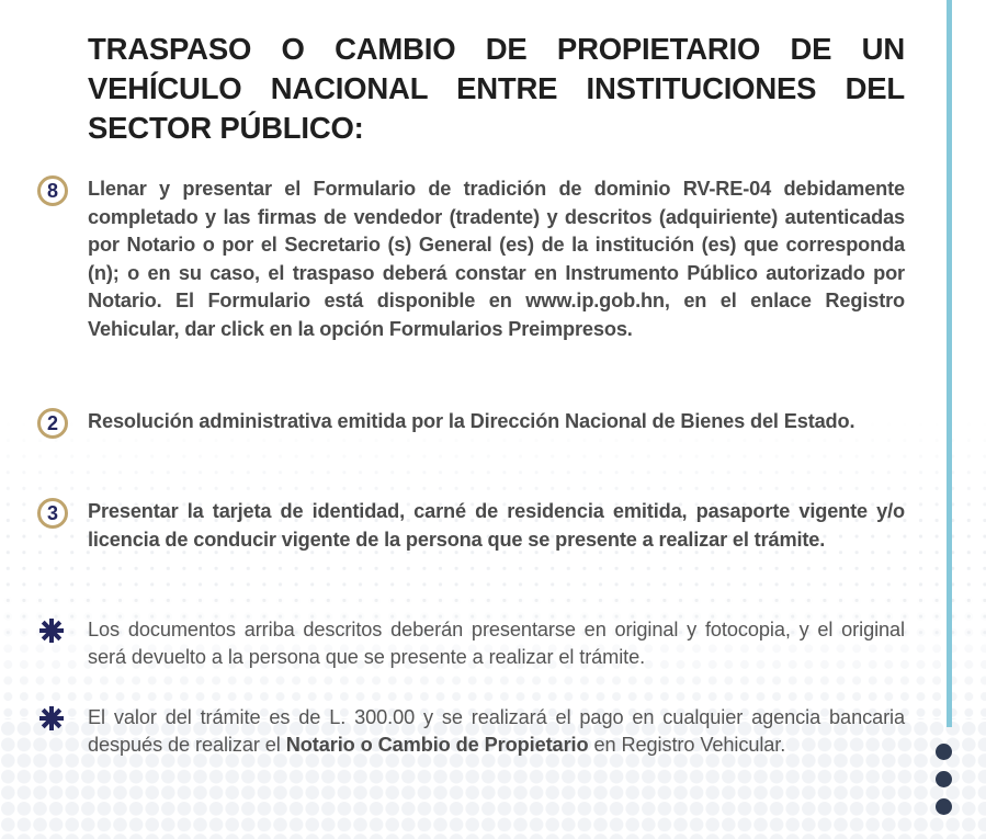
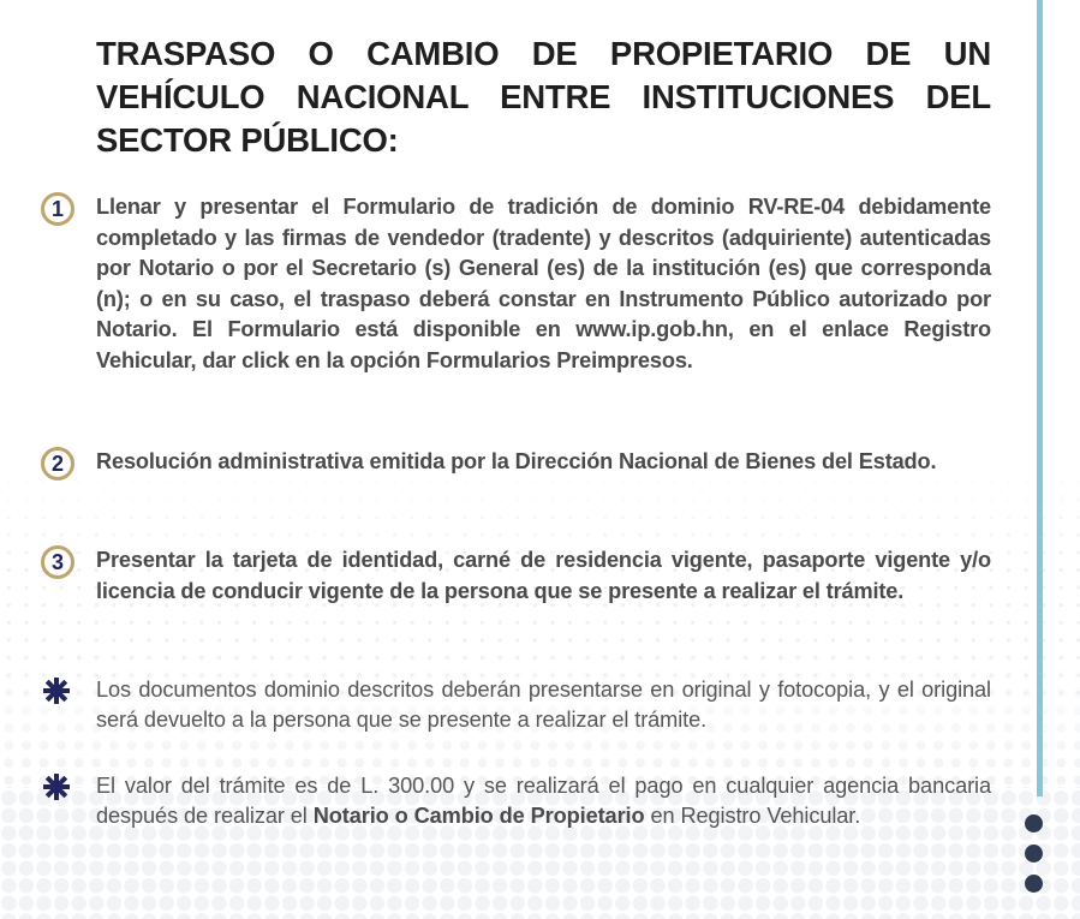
  TRASPASO O CAMBIO DE PROPIETARIO DE UN VEHÍCULO NACIONAL ENTRE INSTITUCIONES DEL SECTOR PÚBLICO:
- 8
+ 1
  Llenar y presentar el Formulario de tradición de dominio RV-RE-04 debidamente completado y las firmas de vendedor (tradente) y descritos (adquiriente) autenticadas por Notario o por el Secretario (s) General (es) de la institución (es) que corresponda (n); o en su caso, el traspaso deberá constar en Instrumento Público autorizado por Notario. El Formulario está disponible en www.ip.gob.hn, en el enlace Registro Vehicular, dar click en la opción Formularios Preimpresos.
  2
  Resolución administrativa emitida por la Dirección Nacional de Bienes del Estado.
  3
- Presentar la tarjeta de identidad, carné de residencia emitida, pasaporte vigente y/o licencia de conducir vigente de la persona que se presente a realizar el trámite.
+ Presentar la tarjeta de identidad, carné de residencia vigente, pasaporte vigente y/o licencia de conducir vigente de la persona que se presente a realizar el trámite.
- Los documentos arriba descritos deberán presentarse en original y fotocopia, y el original será devuelto a la persona que se presente a realizar el trámite.
+ Los documentos dominio descritos deberán presentarse en original y fotocopia, y el original será devuelto a la persona que se presente a realizar el trámite.
  El valor del trámite es de L. 300.00 y se realizará el pago en cualquier agencia bancaria después de realizar el Notario o Cambio de Propietario en Registro Vehicular.
